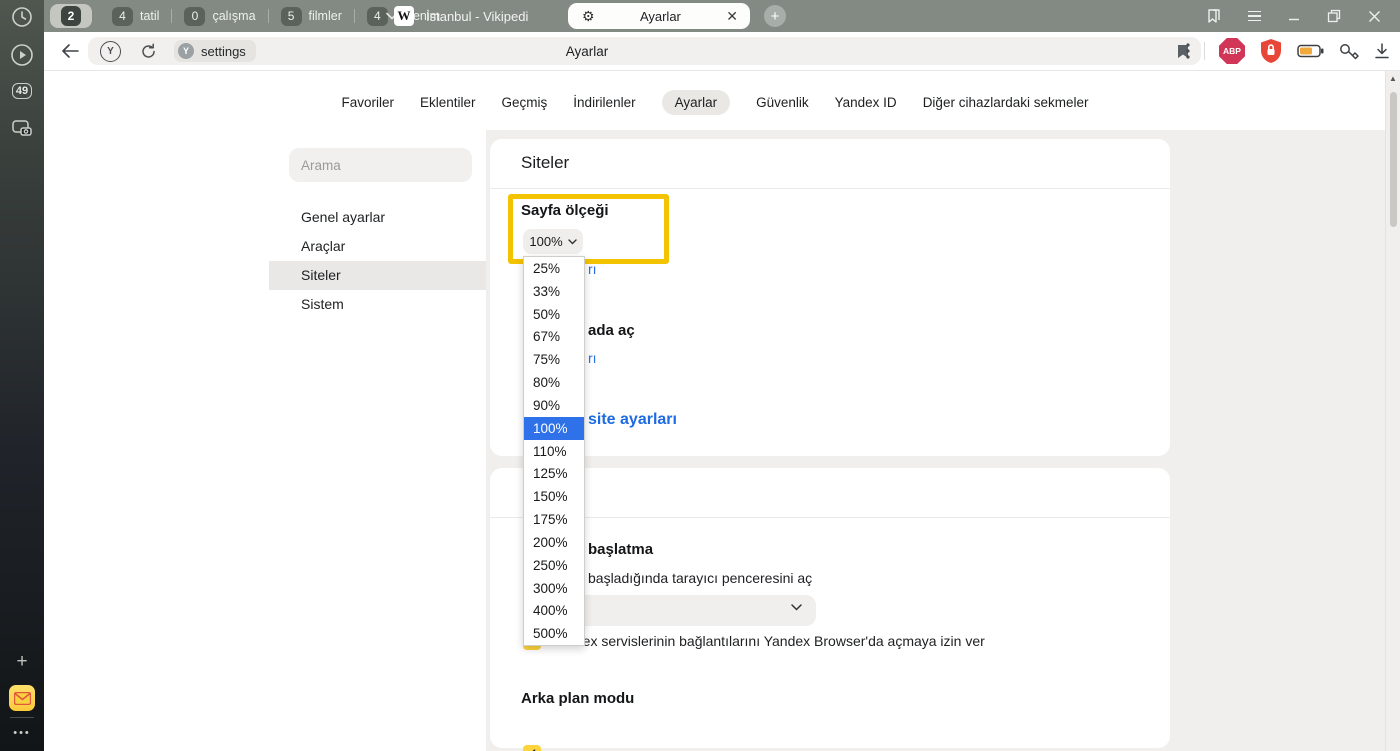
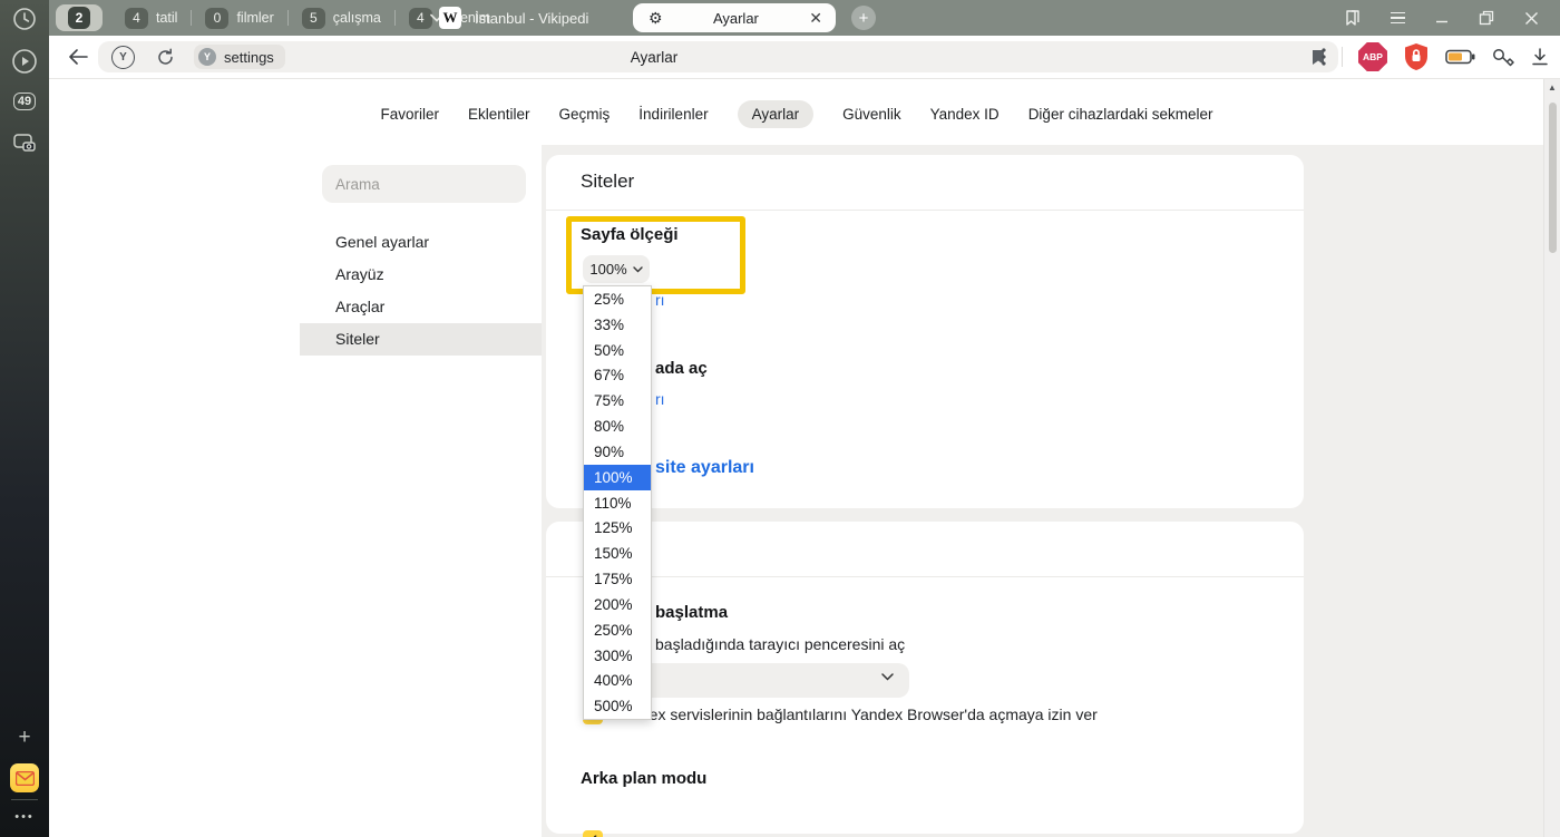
  49
  +
  •••
  2
  4
  tatil
  0
- çalışma
+ filmler
  5
- filmler
+ çalışma
  4
  W
  İstanbul - Vikipedi
  ⚙
  Ayarlar
  ✕
  +
  Y
  Y
  settings
  Ayarlar
  ABP
  Favoriler
  Eklentiler
  Geçmiş
  İndirilenler
  Ayarlar
  Güvenlik
  Yandex ID
  Diğer cihazlardaki sekmeler
  Arama
  Genel ayarlar
+ Arayüz
  Araçlar
  Siteler
- Sistem
  Siteler
  rı
  ada aç
  rı
  site ayarları
  başlatma
  başladığında tarayıcı penceresini aç
  ex servislerinin bağlantılarını Yandex Browser'da açmaya izin ver
  Arka plan modu
  Sayfa ölçeği
  100%
  25%
  33%
  50%
  67%
  75%
  80%
  90%
  100%
  110%
  125%
  150%
  175%
  200%
  250%
  300%
  400%
  500%
  ▲
